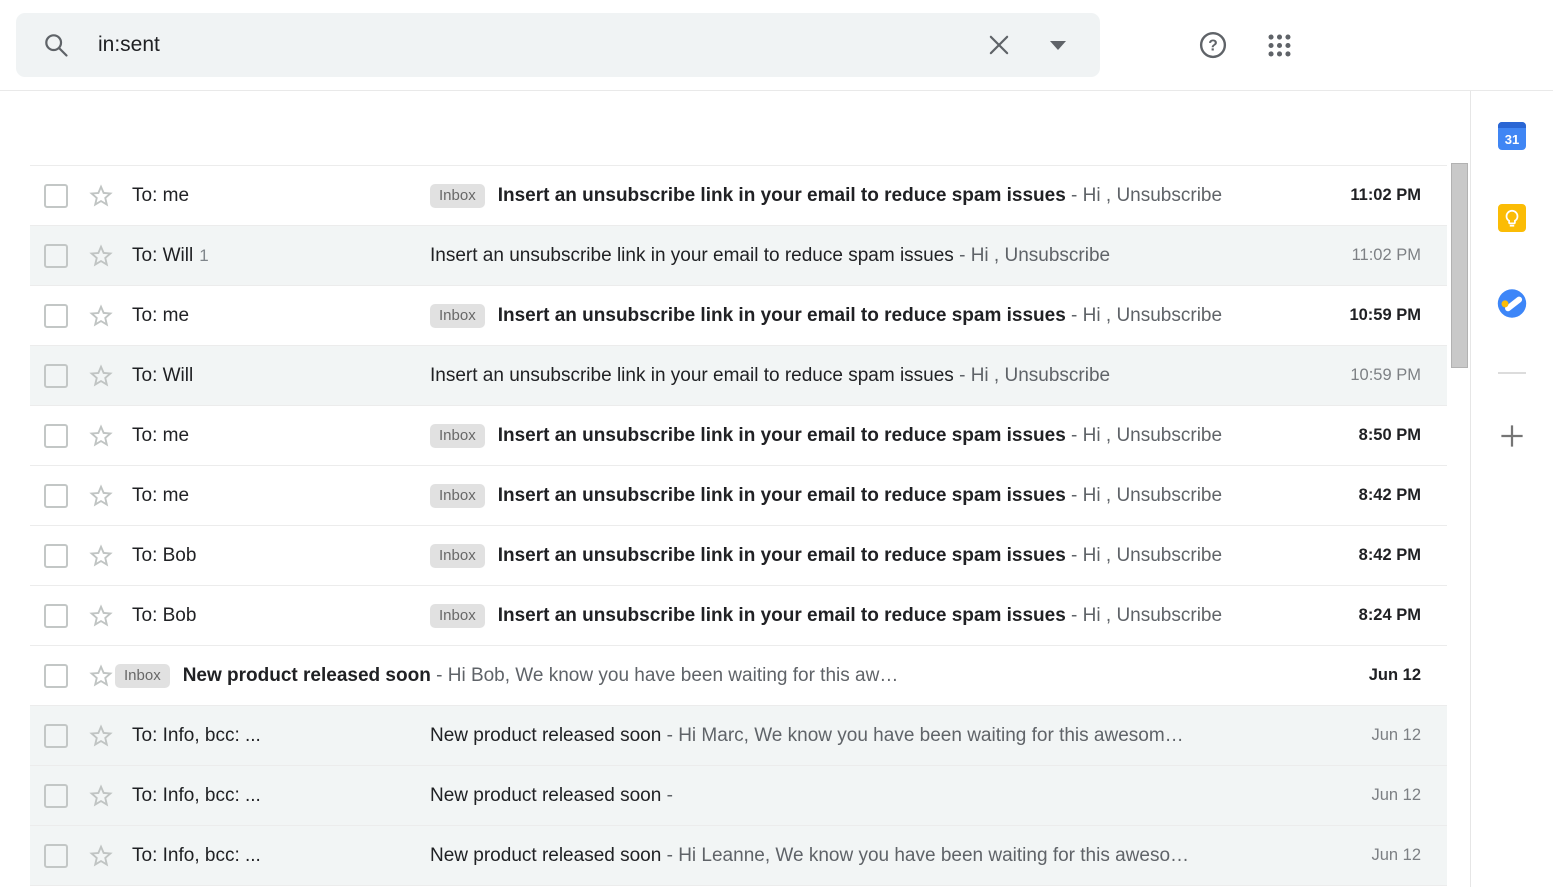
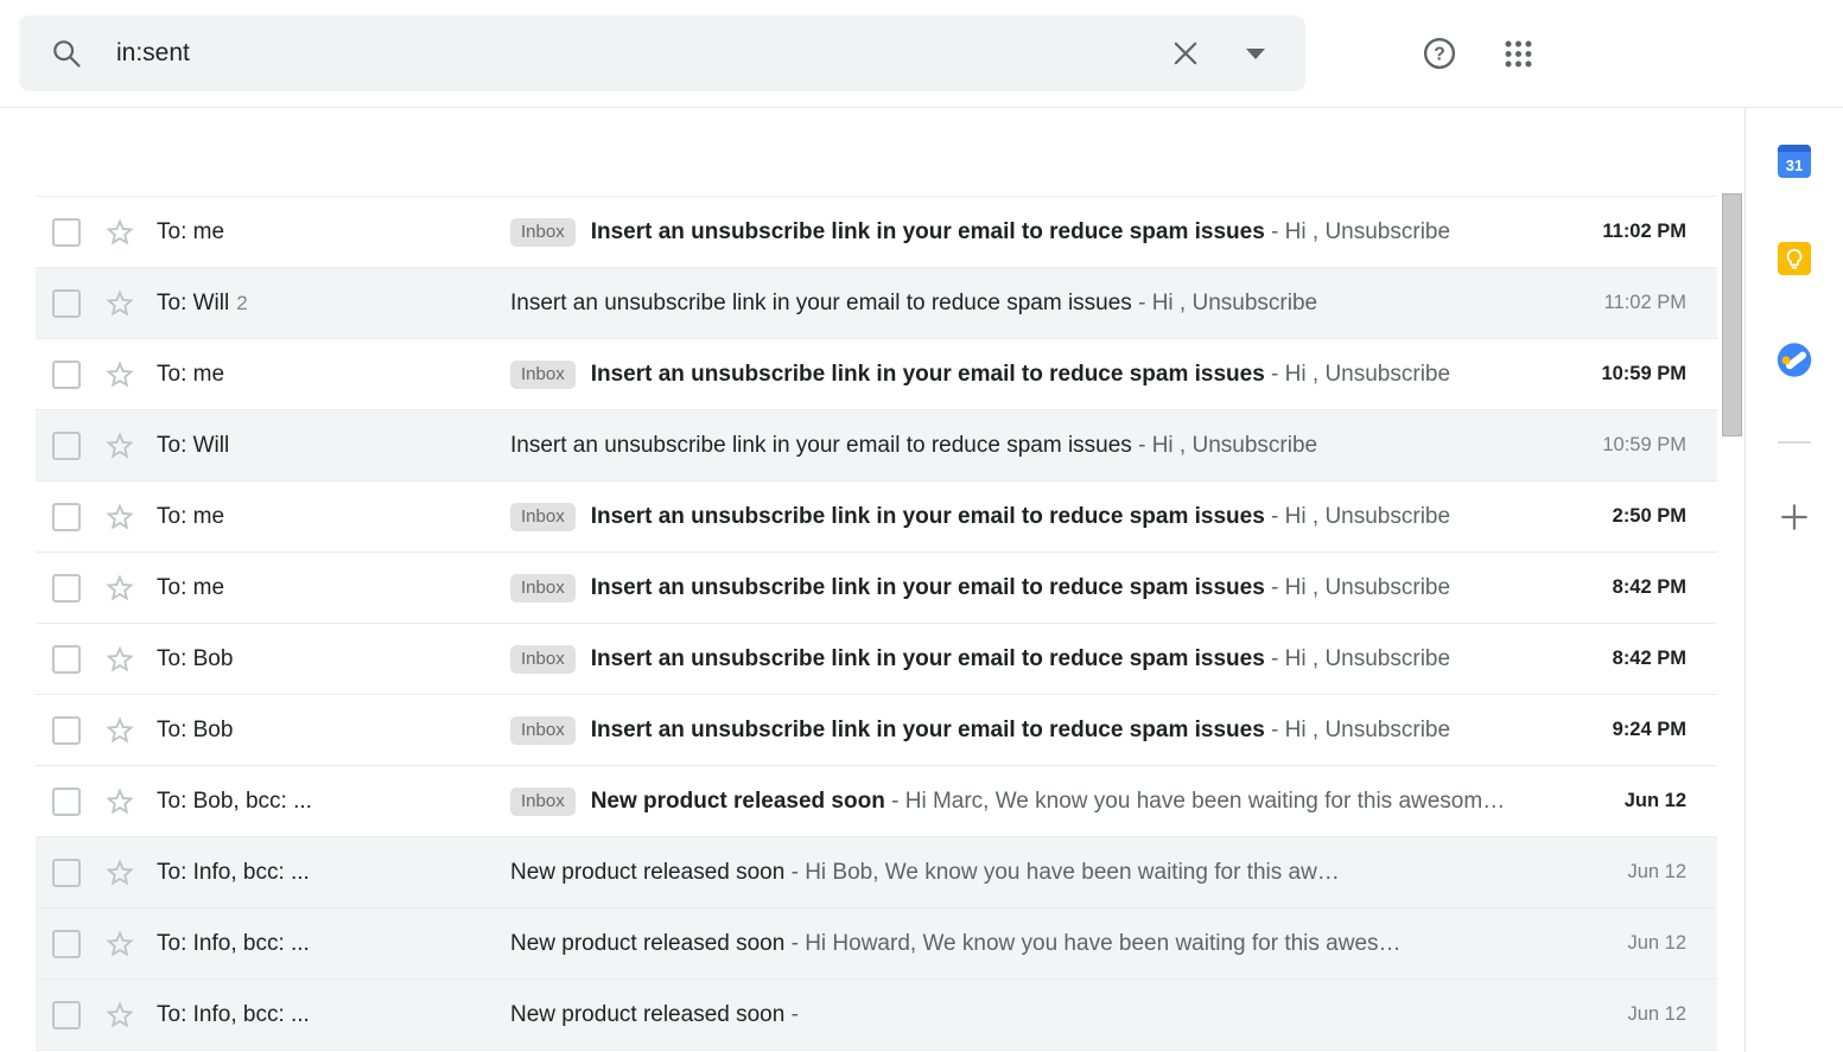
  in:sent
  ?
  To: me
  Inbox
  Insert an unsubscribe link in your email to reduce spam issues
  -
  Hi , Unsubscribe
  11:02 PM
- To: Will 1
+ To: Will 2
  Insert an unsubscribe link in your email to reduce spam issues
  -
  Hi , Unsubscribe
  11:02 PM
  To: me
  Inbox
  Insert an unsubscribe link in your email to reduce spam issues
  -
  Hi , Unsubscribe
  10:59 PM
  To: Will
  Insert an unsubscribe link in your email to reduce spam issues
  -
  Hi , Unsubscribe
  10:59 PM
  To: me
  Inbox
  Insert an unsubscribe link in your email to reduce spam issues
  -
  Hi , Unsubscribe
- 8:50 PM
+ 2:50 PM
  To: me
  Inbox
  Insert an unsubscribe link in your email to reduce spam issues
  -
  Hi , Unsubscribe
  8:42 PM
  To: Bob
  Inbox
  Insert an unsubscribe link in your email to reduce spam issues
  -
  Hi , Unsubscribe
  8:42 PM
  To: Bob
  Inbox
  Insert an unsubscribe link in your email to reduce spam issues
  -
  Hi , Unsubscribe
- 8:24 PM
+ 9:24 PM
+ To: Bob, bcc: ...
  Inbox
  New product released soon
  -
- Hi Bob, We know you have been waiting for this aw…
+ Hi Marc, We know you have been waiting for this awesom…
  Jun 12
  To: Info, bcc: ...
  New product released soon
  -
- Hi Marc, We know you have been waiting for this awesom…
+ Hi Bob, We know you have been waiting for this aw…
  Jun 12
  To: Info, bcc: ...
  New product released soon
  -
+ Hi Howard, We know you have been waiting for this awes…
  Jun 12
  To: Info, bcc: ...
  New product released soon
  -
- Hi Leanne, We know you have been waiting for this aweso…
  Jun 12
  31
